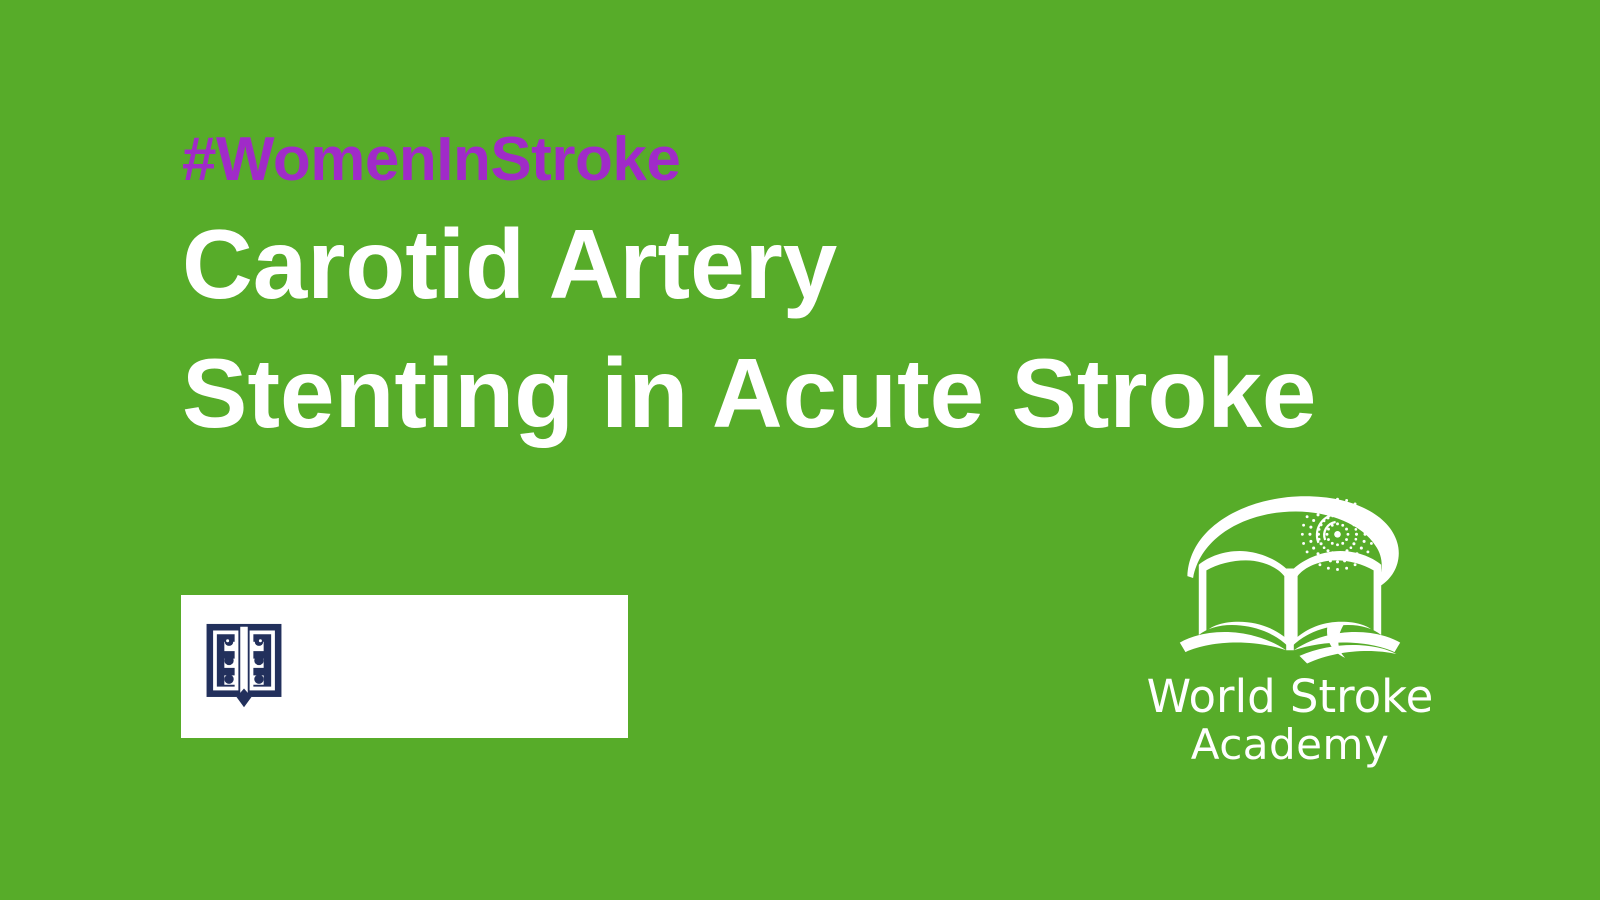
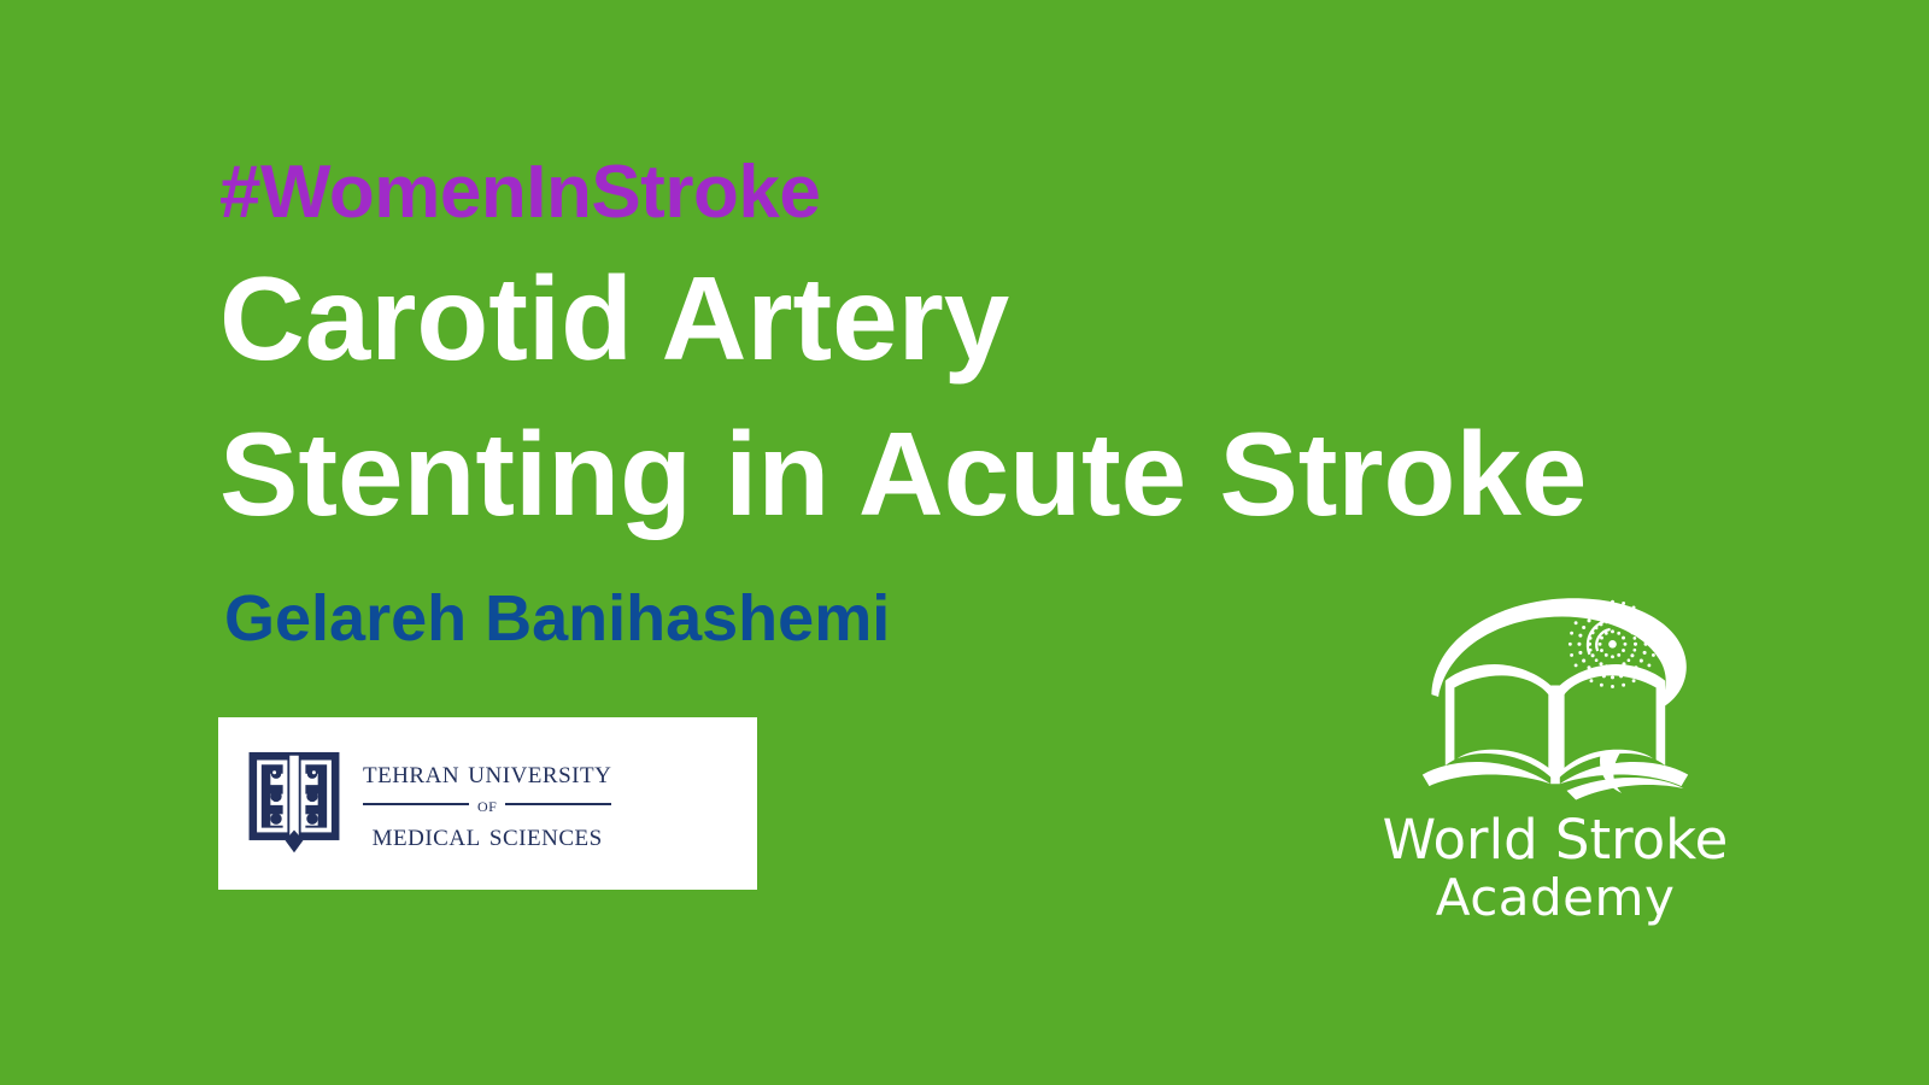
  #WomenInStroke
  Carotid Artery
  Stenting in Acute Stroke
+ Gelareh Banihashemi
+ tehran university
+ of
+ medical sciences
  World Stroke
  Academy
